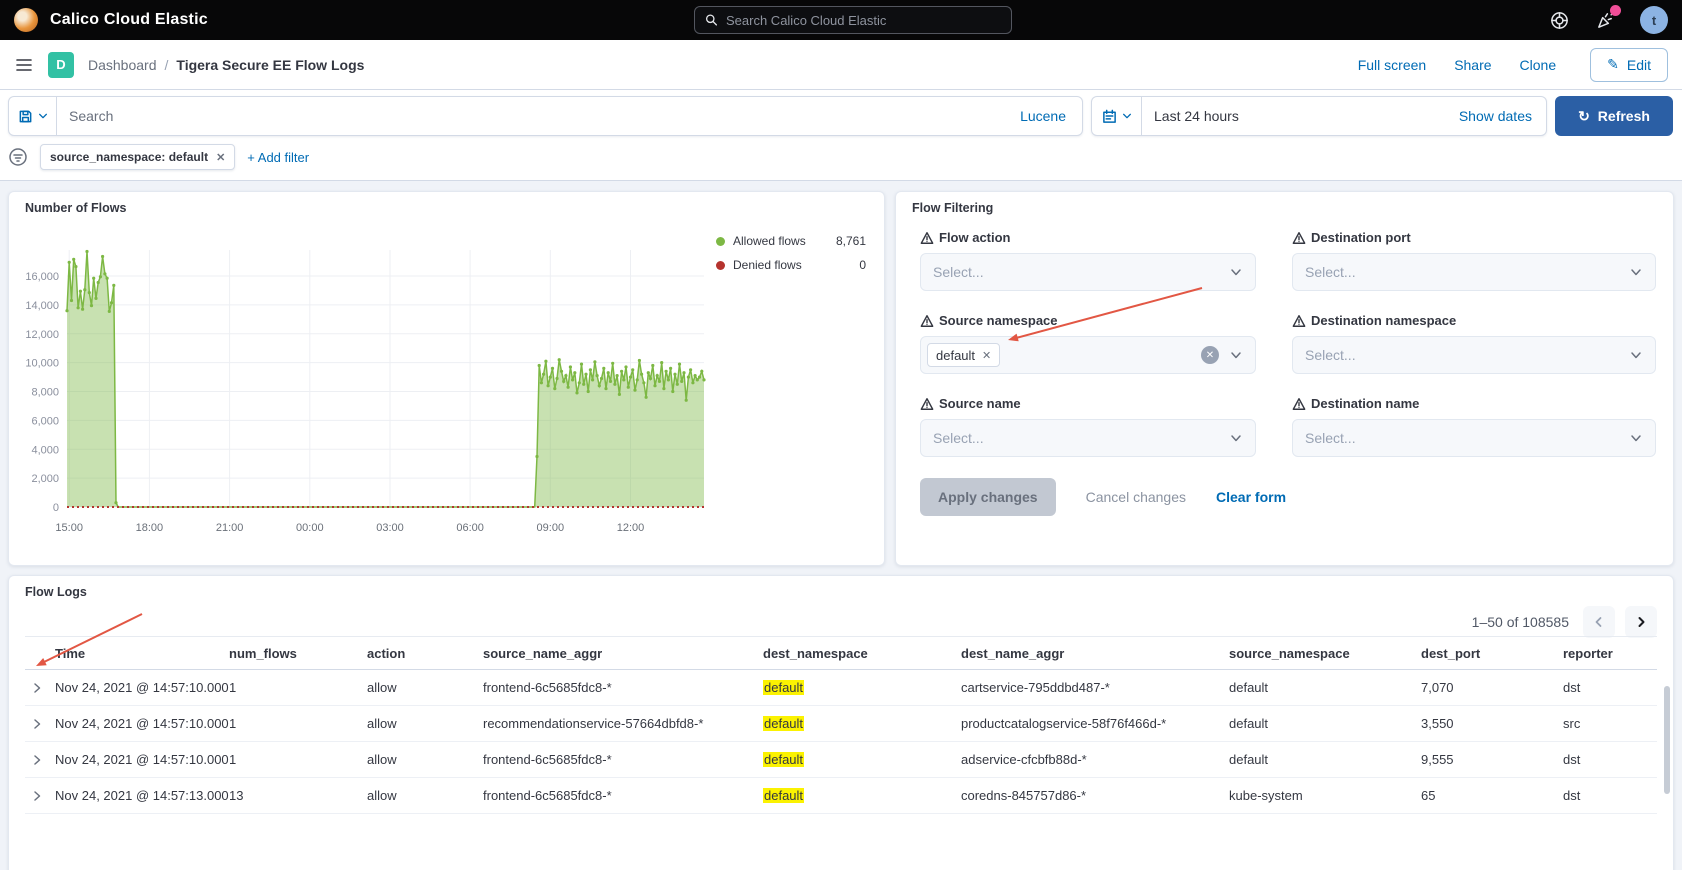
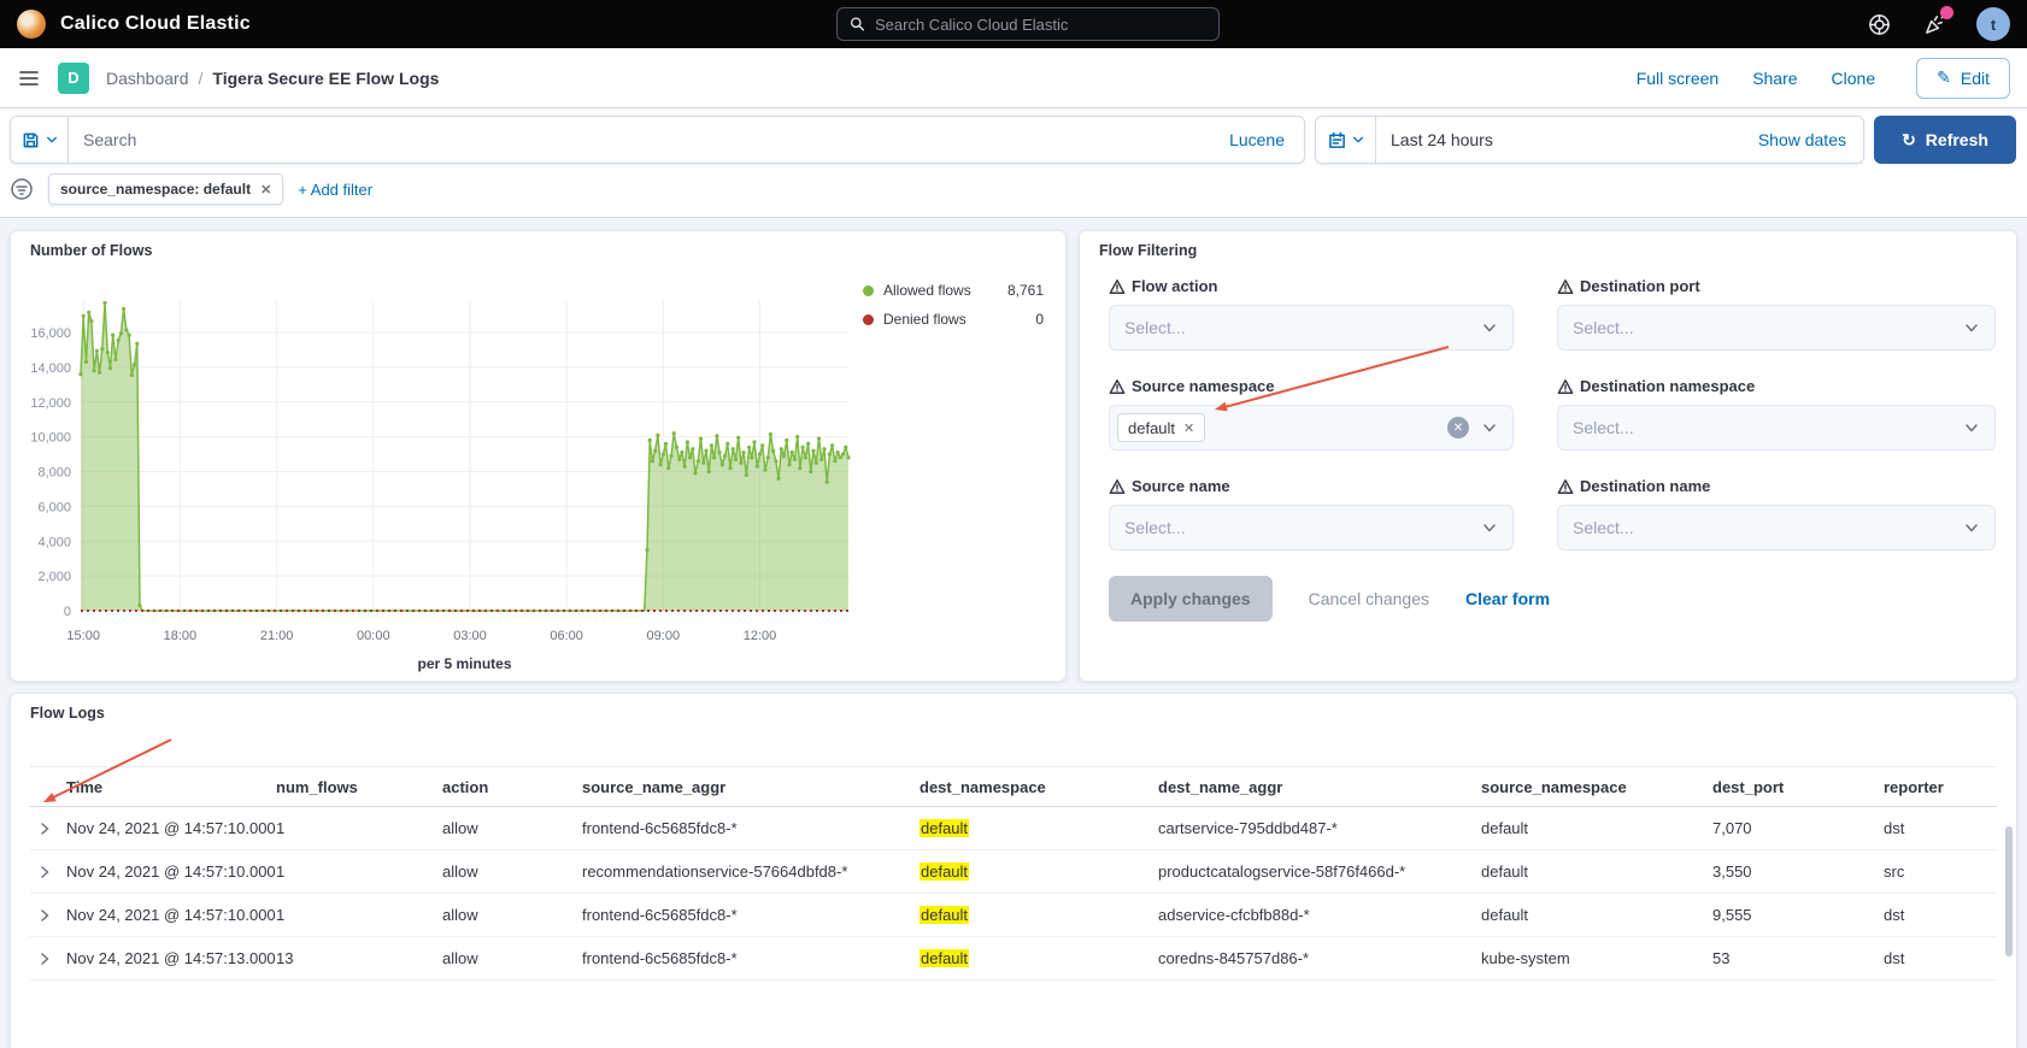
  Calico Cloud Elastic
  Search Calico Cloud Elastic
  t
  D
  Dashboard
  /
  Tigera Secure EE Flow Logs
  Full screen
  Share
  Clone
  ✎
  Edit
  Search
  Lucene
  Last 24 hours
  Show dates
  ↻
  Refresh
  source_namespace: default
  ✕
  + Add filter
  Number of Flows
  0
  2,000
  4,000
  6,000
  8,000
  10,000
  12,000
  14,000
  16,000
  15:00
  18:00
  21:00
  00:00
  03:00
  06:00
  09:00
  12:00
  Allowed flows
  8,761
  Denied flows
  0
+ per 5 minutes
  Flow Filtering
  Flow action
  Select...
  Destination port
  Select...
  Source namespace
  default
  ✕
  ✕
  Destination namespace
  Select...
  Source name
  Select...
  Destination name
  Select...
  Apply changes
  Cancel changes
  Clear form
  Flow Logs
- 1–50 of 108585
  Tme
  num_flows
  action
  source_name_aggr
  dest_namespace
  dest_name_aggr
  source_namespace
  dest_port
  reporter
  Nov 24, 2021 @ 14:57:10.000
  1
  allow
  frontend-6c5685fdc8-*
  default
  cartservice-795ddbd487-*
  default
  7,070
  dst
  Nov 24, 2021 @ 14:57:10.000
  1
  allow
  recommendationservice-57664dbfd8-*
  default
  productcatalogservice-58f76f466d-*
  default
  3,550
  src
  Nov 24, 2021 @ 14:57:10.000
  1
  allow
  frontend-6c5685fdc8-*
  default
  adservice-cfcbfb88d-*
  default
  9,555
  dst
  Nov 24, 2021 @ 14:57:13.000
  13
  allow
  frontend-6c5685fdc8-*
  default
  coredns-845757d86-*
  kube-system
- 65
+ 53
  dst
